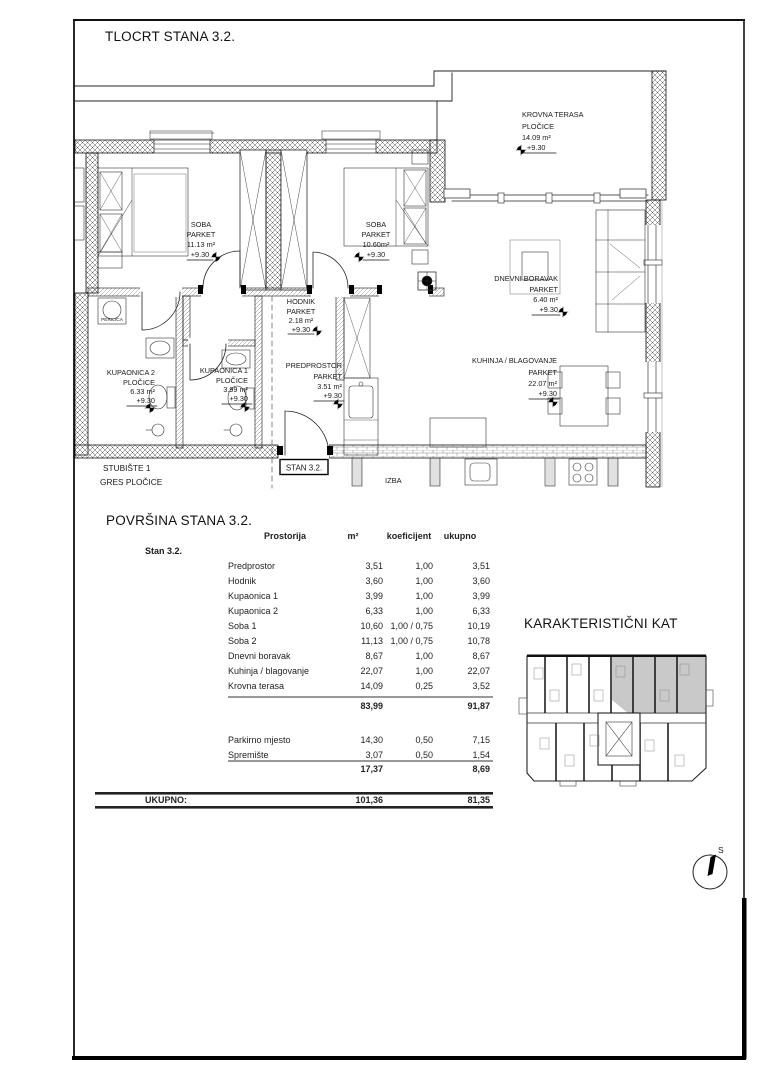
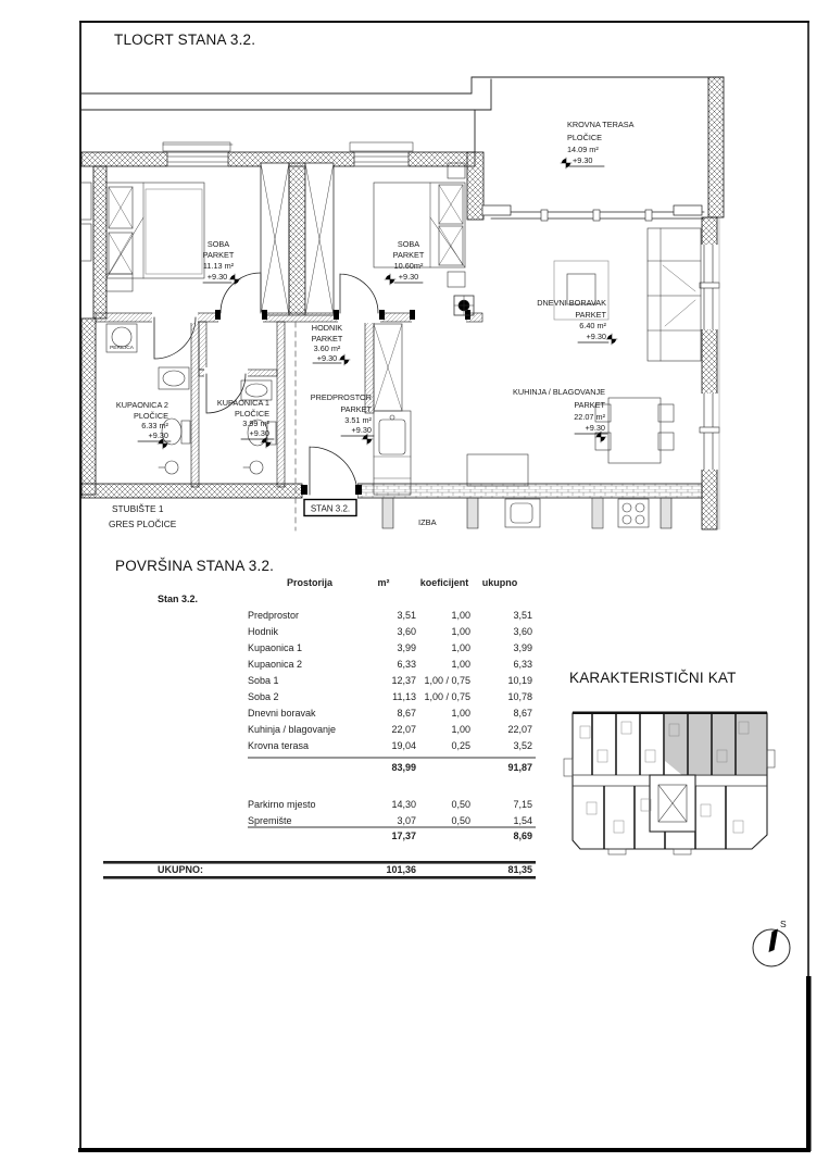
  SOBA
  PARKET
  11.13 m²
  +9.30
  SOBA
  PARKET
  10.60m²
  +9.30
  KROVNA TERASA
  PLOČICE
  14.09 m²
  +9.30
  DNEVNI BORAVAK
  PARKET
  6.40 m²
  +9.30
  HODNIK
  PARKET
- 2.18 m²
+ 3.60 m²
  +9.30
  KUPAONICA 2
  PLOČICE
  6.33 m²
  +9.30
  KUPAONICA 1
  PLOČICE
  3.99 m²
  +9.30
  PREDPROSTOR
  PARKET
  3.51 m²
  +9.30
  KUHINJA / BLAGOVANJE
  PARKET
  22.07 m²
  +9.30
  STUBIŠTE 1
  GRES PLOČICE
  IZBA
  STAN 3.2.
  S
  TLOCRT STANA 3.2.
  POVRŠINA STANA 3.2.
  KARAKTERISTIČNI KAT
  Prostorija
  m²
  koeficijent
  ukupno
  Stan 3.2.
  Predprostor
  3,51
  1,00
  3,51
  Hodnik
  3,60
  1,00
  3,60
  Kupaonica 1
  3,99
  1,00
  3,99
  Kupaonica 2
  6,33
  1,00
  6,33
  Soba 1
- 10,60
+ 12,37
  1,00 / 0,75
  10,19
  Soba 2
  11,13
  1,00 / 0,75
  10,78
  Dnevni boravak
  8,67
  1,00
  8,67
  Kuhinja / blagovanje
  22,07
  1,00
  22,07
  Krovna terasa
- 14,09
+ 19,04
  0,25
  3,52
  83,99
  91,87
  Parkirno mjesto
  14,30
  0,50
  7,15
  Spremište
  3,07
  0,50
  1,54
  17,37
  8,69
  UKUPNO:
  101,36
  81,35
